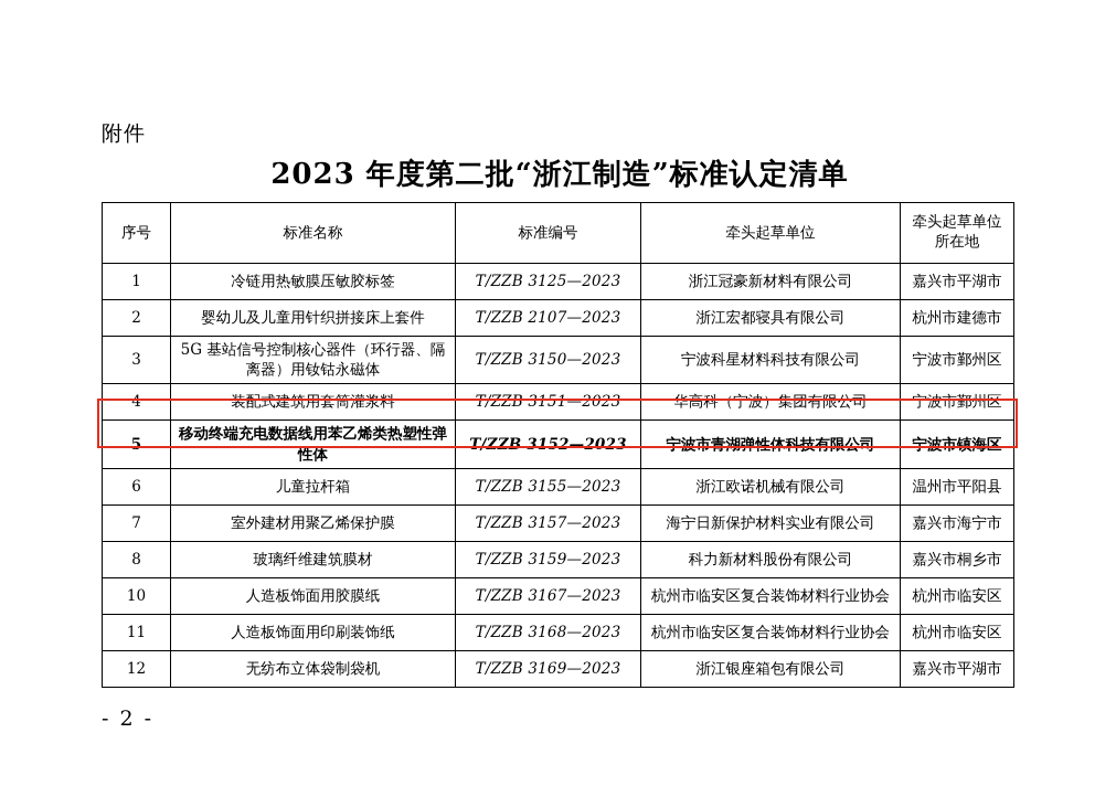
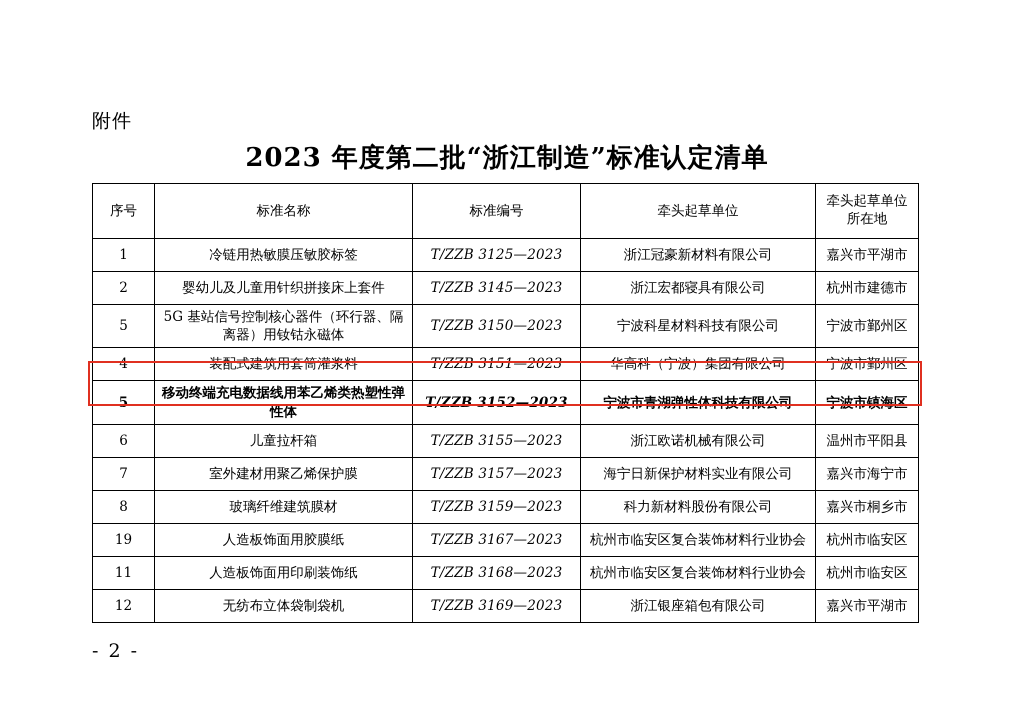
  附件
  2023 年度第二批“浙江制造”标准认定清单
  序号	标准名称	标准编号	牵头起草单位	牵头起草单位 所在地
  1	冷链用热敏膜压敏胶标签	T/ZZB 3125—2023	浙江冠豪新材料有限公司	嘉兴市平湖市
- 2	婴幼儿及儿童用针织拼接床上套件	T/ZZB 2107—2023	浙江宏都寝具有限公司	杭州市建德市
+ 2	婴幼儿及儿童用针织拼接床上套件	T/ZZB 3145—2023	浙江宏都寝具有限公司	杭州市建德市
- 3	5G 基站信号控制核心器件（环行器、隔离器）用钕钴永磁体	T/ZZB 3150—2023	宁波科星材料科技有限公司	宁波市鄞州区
+ 5	5G 基站信号控制核心器件（环行器、隔离器）用钕钴永磁体	T/ZZB 3150—2023	宁波科星材料科技有限公司	宁波市鄞州区
  4	装配式建筑用套筒灌浆料	T/ZZB 3151—2023	华高科（宁波）集团有限公司	宁波市鄞州区
  5	移动终端充电数据线用苯乙烯类热塑性弹性体	T/ZZB 3152—2023	宁波市青湖弹性体科技有限公司	宁波市镇海区
  6	儿童拉杆箱	T/ZZB 3155—2023	浙江欧诺机械有限公司	温州市平阳县
  7	室外建材用聚乙烯保护膜	T/ZZB 3157—2023	海宁日新保护材料实业有限公司	嘉兴市海宁市
  8	玻璃纤维建筑膜材	T/ZZB 3159—2023	科力新材料股份有限公司	嘉兴市桐乡市
- 10	人造板饰面用胶膜纸	T/ZZB 3167—2023	杭州市临安区复合装饰材料行业协会	杭州市临安区
+ 19	人造板饰面用胶膜纸	T/ZZB 3167—2023	杭州市临安区复合装饰材料行业协会	杭州市临安区
  11	人造板饰面用印刷装饰纸	T/ZZB 3168—2023	杭州市临安区复合装饰材料行业协会	杭州市临安区
  12	无纺布立体袋制袋机	T/ZZB 3169—2023	浙江银座箱包有限公司	嘉兴市平湖市
  - 2 -
